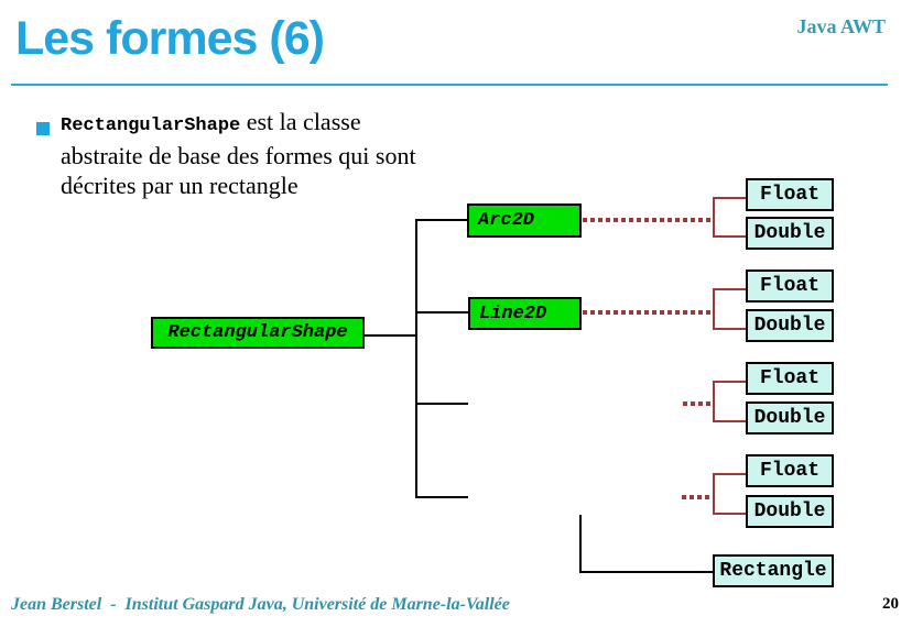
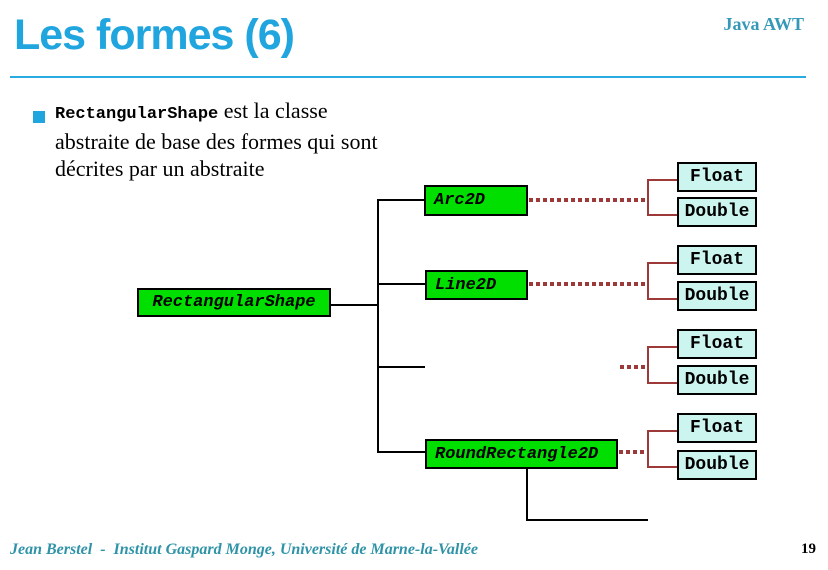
  Les formes (6)
  Java AWT
- RectangularShape est la classe abstraite de base des formes qui sont décrites par un rectangle
+ RectangularShape est la classe abstraite de base des formes qui sont décrites par un abstraite
  RectangularShape
  Arc2D
  Line2D
+ RoundRectangle2D
  Float
  Double
  Float
  Double
  Float
  Double
  Float
  Double
- Rectangle
- Jean Berstel - Institut Gaspard Java, Université de Marne-la-Vallée
+ Jean Berstel - Institut Gaspard Monge, Université de Marne-la-Vallée
- 20
+ 19
